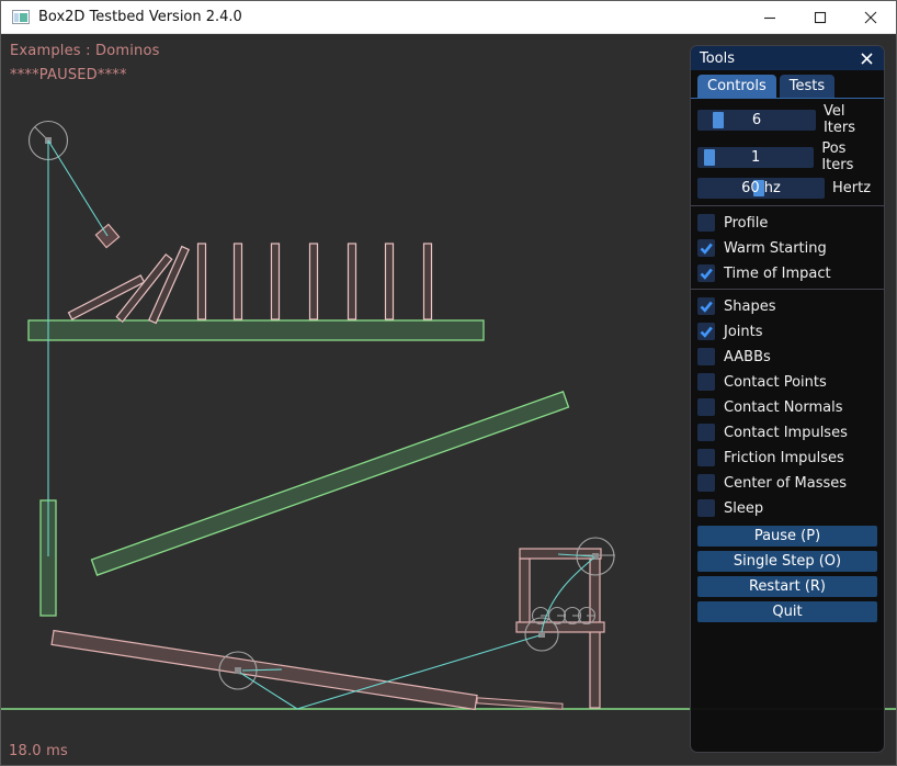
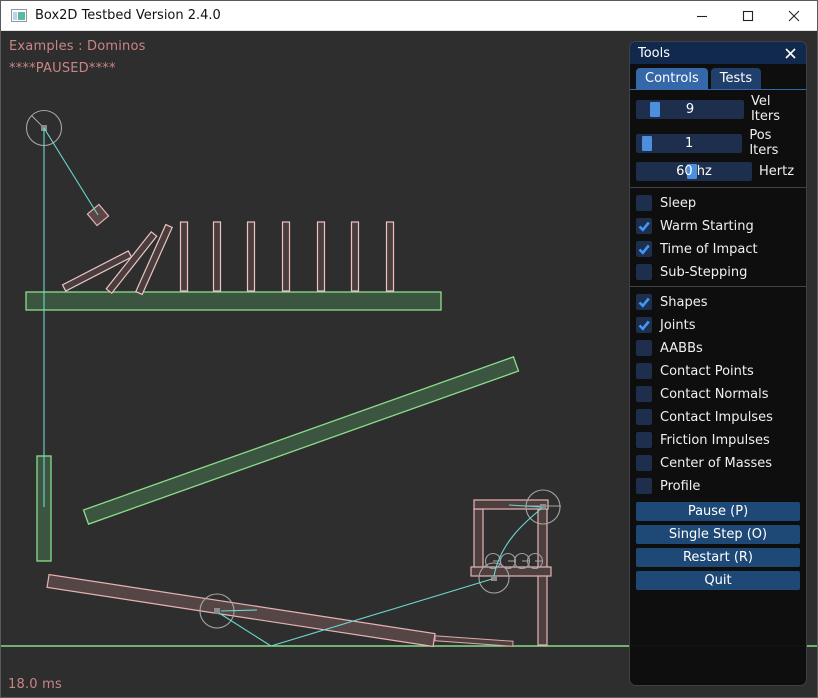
  Box2D Testbed Version 2.4.0
  Examples : Dominos
  ****PAUSED****
  18.0 ms
  Tools
  Controls
  Tests
- 6
+ 9
  Vel Iters
  1
  Pos Iters
  60 hz
  Hertz
- Profile
+ Sleep
  Warm Starting
  Time of Impact
+ Sub-Stepping
  Shapes
  Joints
  AABBs
  Contact Points
  Contact Normals
  Contact Impulses
  Friction Impulses
  Center of Masses
- Sleep
+ Profile
  Pause (P)
  Single Step (O)
  Restart (R)
  Quit
